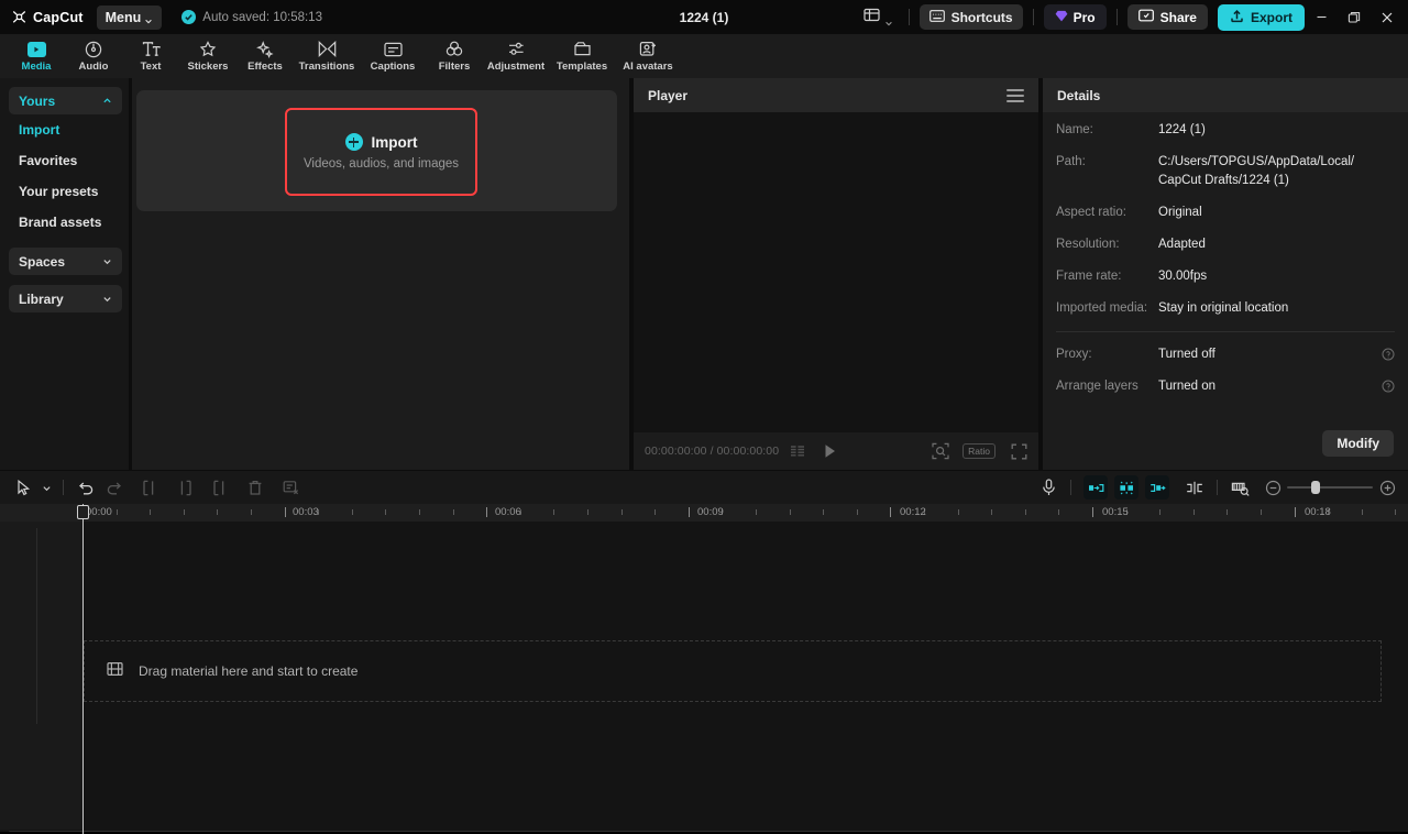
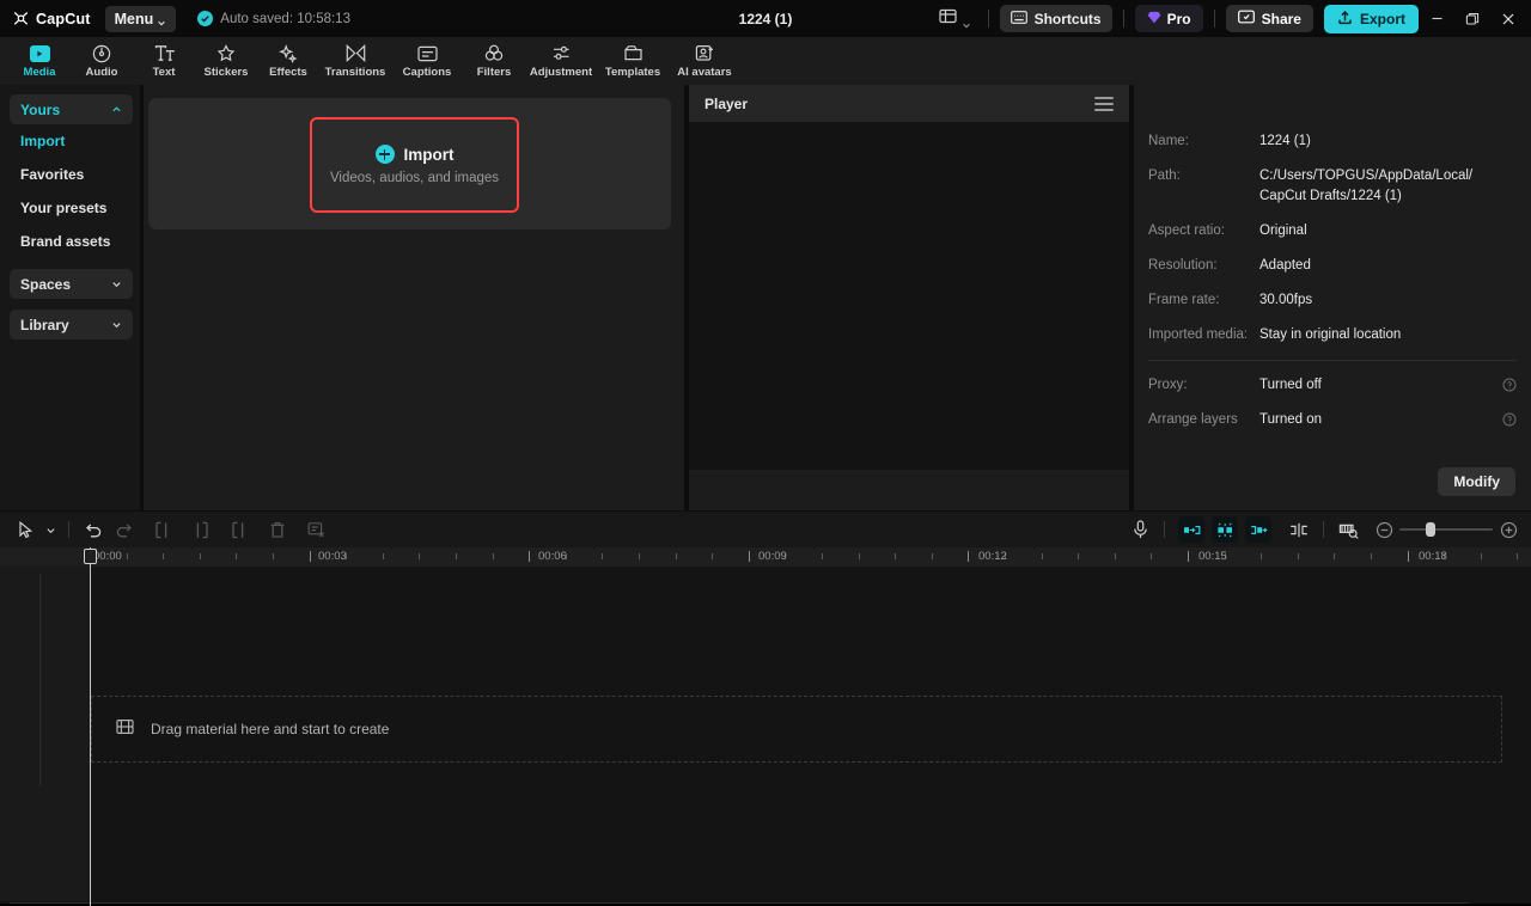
  CapCut
  Menu
  Auto saved: 10:58:13
  1224 (1)
  Shortcuts
  Pro
  Share
  Export
  Media
  Audio
  Text
  Stickers
  Effects
  Transitions
  Captions
  Filters
  Adjustment
  Templates
  AI avatars
  Yours
  Import
  Favorites
  Your presets
  Brand assets
  Spaces
  Library
  Import
  Videos, audios, and images
  Player
- 00:00:00:00 / 00:00:00:00
- Ratio
- Details
  Name:
  1224 (1)
  Path:
  C:/Users/TOPGUS/AppData/Local/
  CapCut Drafts/1224 (1)
  Aspect ratio:
  Original
  Resolution:
  Adapted
  Frame rate:
  30.00fps
  Imported media:
  Stay in original location
  Proxy:
  Turned off
  Arrange layers
  Turned on
  Modify
  0:00
  00:03
  00:06
  00:09
  00:12
  00:15
  00:18
  Drag material here and start to create
